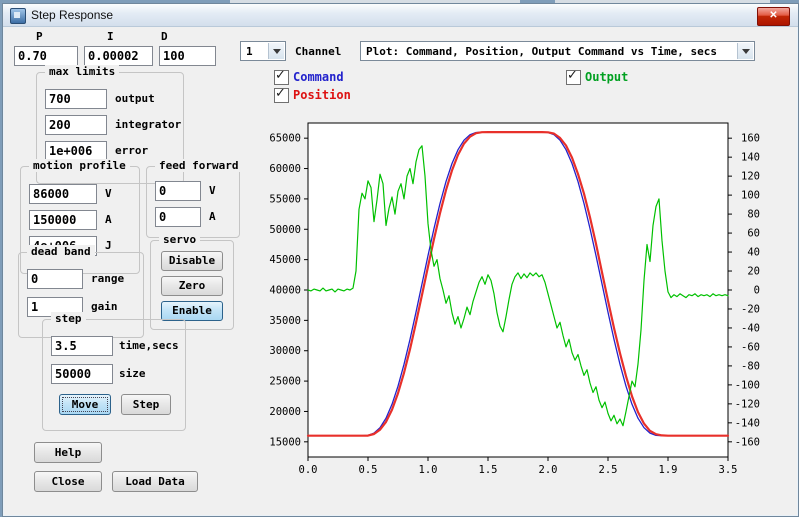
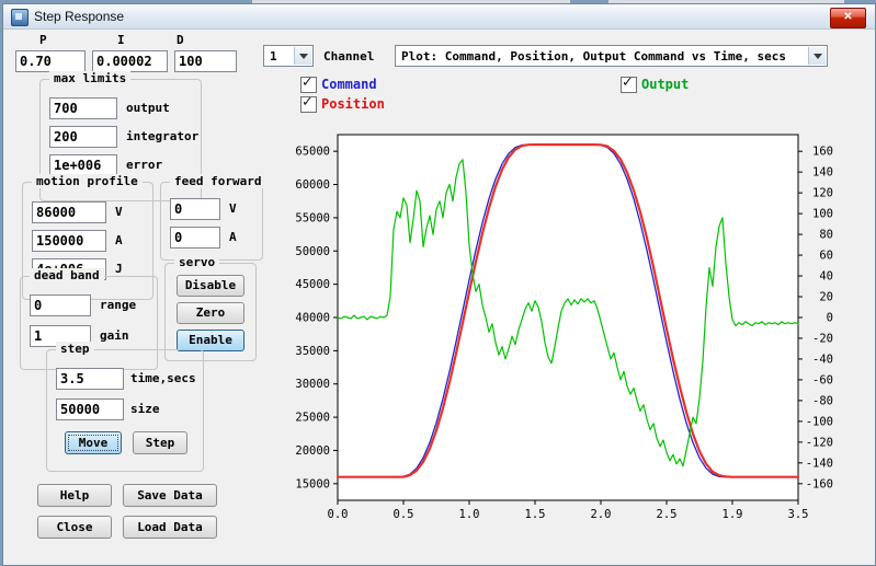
  Step Response
  ✕
  P
  I
  D
  0.70
  0.00002
  100
  max limits
  700
  output
  200
  integrator
  1e+006
  error
  motion profile
  86000
  V
  150000
  A
  J
  feed forward
  0
  V
  0
  A
  servo
  Disable
  Zero
  Enable
  dead band
  0
  range
  1
  gain
  step
  3.5
  time,secs
  50000
  size
  Move
  Step
  Help
+ Save Data
  Close
  Load Data
  1
  Channel
  Plot: Command, Position, Output Command vs Time, secs
  Command
  Position
  Output
  15000
  20000
  25000
  30000
  35000
  40000
  45000
  50000
  55000
  60000
  65000
  160
  140
  120
  100
  80
  60
  40
  20
  0
  -20
  -40
  -60
  -80
  -100
  -120
  -140
  -160
  0.0
  0.5
  1.0
  1.5
  2.0
  2.5
  1.9
  3.5
